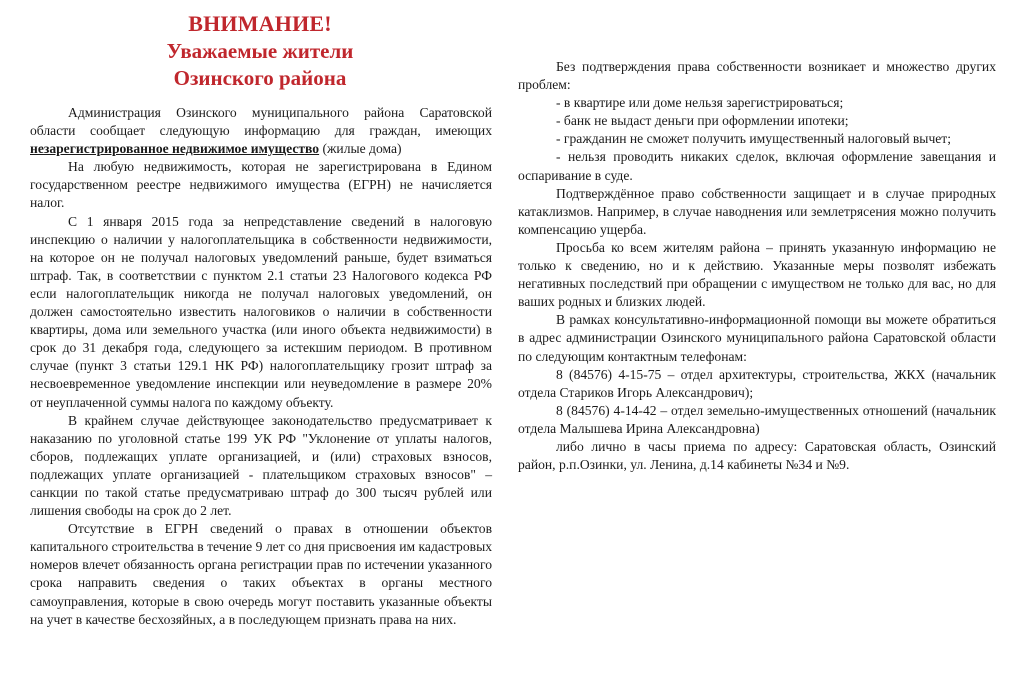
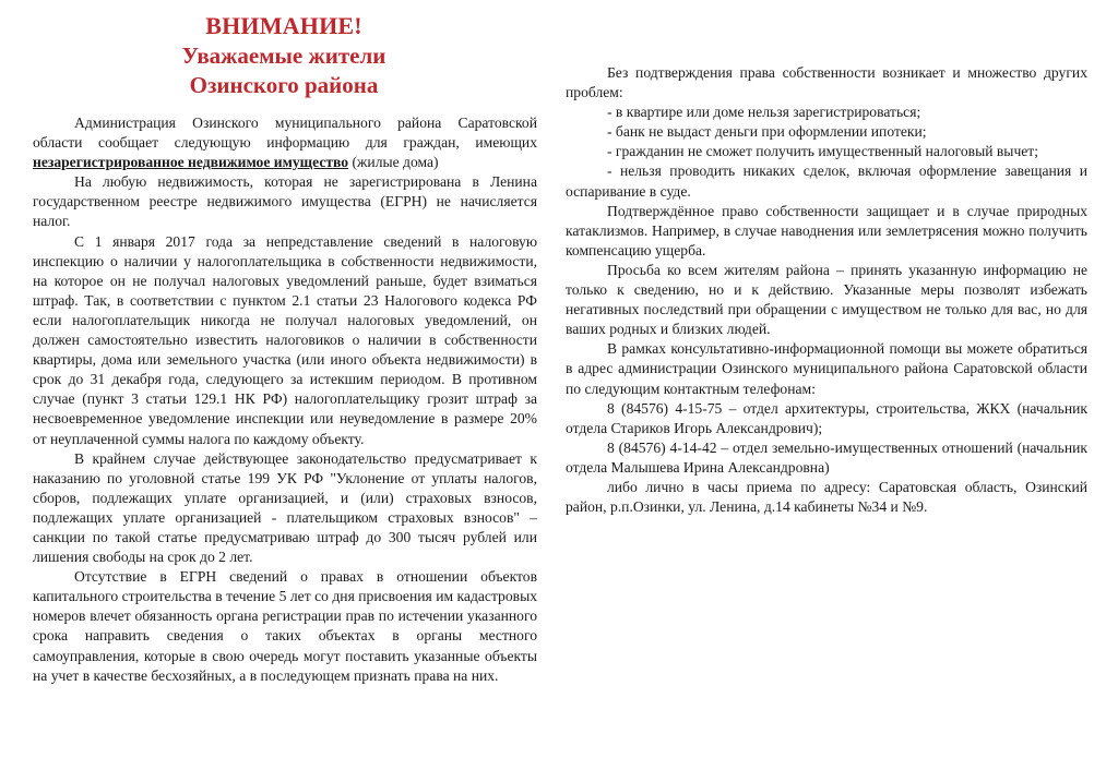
  ВНИМАНИЕ!
  Уважаемые жители
  Озинского района
  Администрация Озинского муниципального района Саратовской области сообщает следующую информацию для граждан, имеющих незарегистрированное недвижимое имущество (жилые дома)
- На любую недвижимость, которая не зарегистрирована в Едином государственном реестре недвижимого имущества (ЕГРН) не начисляется налог.
+ На любую недвижимость, которая не зарегистрирована в Ленина государственном реестре недвижимого имущества (ЕГРН) не начисляется налог.
- С 1 января 2015 года за непредставление сведений в налоговую инспекцию о наличии у налогоплательщика в собственности недвижимости, на которое он не получал налоговых уведомлений раньше, будет взиматься штраф. Так, в соответствии с пунктом 2.1 статьи 23 Налогового кодекса РФ если налогоплательщик никогда не получал налоговых уведомлений, он должен самостоятельно известить налоговиков о наличии в собственности квартиры, дома или земельного участка (или иного объекта недвижимости) в срок до 31 декабря года, следующего за истекшим периодом. В противном случае (пункт 3 статьи 129.1 НК РФ) налогоплательщику грозит штраф за несвоевременное уведомление инспекции или неуведомление в размере 20% от неуплаченной суммы налога по каждому объекту.
+ С 1 января 2017 года за непредставление сведений в налоговую инспекцию о наличии у налогоплательщика в собственности недвижимости, на которое он не получал налоговых уведомлений раньше, будет взиматься штраф. Так, в соответствии с пунктом 2.1 статьи 23 Налогового кодекса РФ если налогоплательщик никогда не получал налоговых уведомлений, он должен самостоятельно известить налоговиков о наличии в собственности квартиры, дома или земельного участка (или иного объекта недвижимости) в срок до 31 декабря года, следующего за истекшим периодом. В противном случае (пункт 3 статьи 129.1 НК РФ) налогоплательщику грозит штраф за несвоевременное уведомление инспекции или неуведомление в размере 20% от неуплаченной суммы налога по каждому объекту.
  В крайнем случае действующее законодательство предусматривает к наказанию по уголовной статье 199 УК РФ "Уклонение от уплаты налогов, сборов, подлежащих уплате организацией, и (или) страховых взносов, подлежащих уплате организацией - плательщиком страховых взносов" – санкции по такой статье предусматриваю штраф до 300 тысяч рублей или лишения свободы на срок до 2 лет.
- Отсутствие в ЕГРН сведений о правах в отношении объектов капитального строительства в течение 9 лет со дня присвоения им кадастровых номеров влечет обязанность органа регистрации прав по истечении указанного срока направить сведения о таких объектах в органы местного самоуправления, которые в свою очередь могут поставить указанные объекты на учет в качестве бесхозяйных, а в последующем признать права на них.
+ Отсутствие в ЕГРН сведений о правах в отношении объектов капитального строительства в течение 5 лет со дня присвоения им кадастровых номеров влечет обязанность органа регистрации прав по истечении указанного срока направить сведения о таких объектах в органы местного самоуправления, которые в свою очередь могут поставить указанные объекты на учет в качестве бесхозяйных, а в последующем признать права на них.
  Без подтверждения права собственности возникает и множество других проблем:
  - в квартире или доме нельзя зарегистрироваться;
  - банк не выдаст деньги при оформлении ипотеки;
  - гражданин не сможет получить имущественный налоговый вычет;
  - нельзя проводить никаких сделок, включая оформление завещания и оспаривание в суде.
  Подтверждённое право собственности защищает и в случае природных катаклизмов. Например, в случае наводнения или землетрясения можно получить компенсацию ущерба.
  Просьба ко всем жителям района – принять указанную информацию не только к сведению, но и к действию. Указанные меры позволят избежать негативных последствий при обращении с имуществом не только для вас, но для ваших родных и близких людей.
  В рамках консультативно-информационной помощи вы можете обратиться в адрес администрации Озинского муниципального района Саратовской области по следующим контактным телефонам:
  8 (84576) 4-15-75 – отдел архитектуры, строительства, ЖКХ (начальник отдела Стариков Игорь Александрович);
  8 (84576) 4-14-42 – отдел земельно-имущественных отношений (начальник отдела Малышева Ирина Александровна)
  либо лично в часы приема по адресу: Саратовская область, Озинский район, р.п.Озинки, ул. Ленина, д.14 кабинеты №34 и №9.
